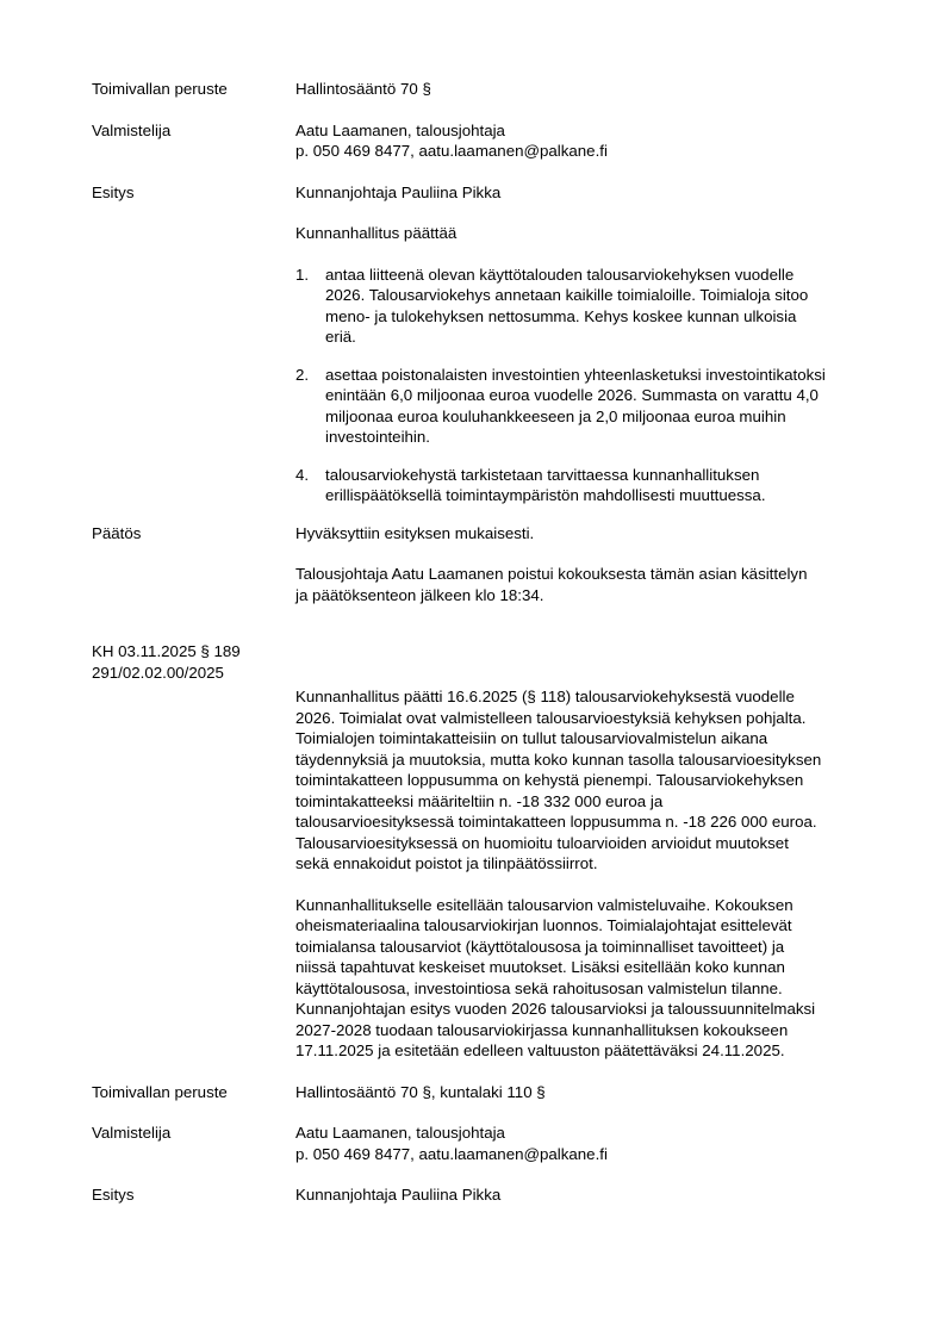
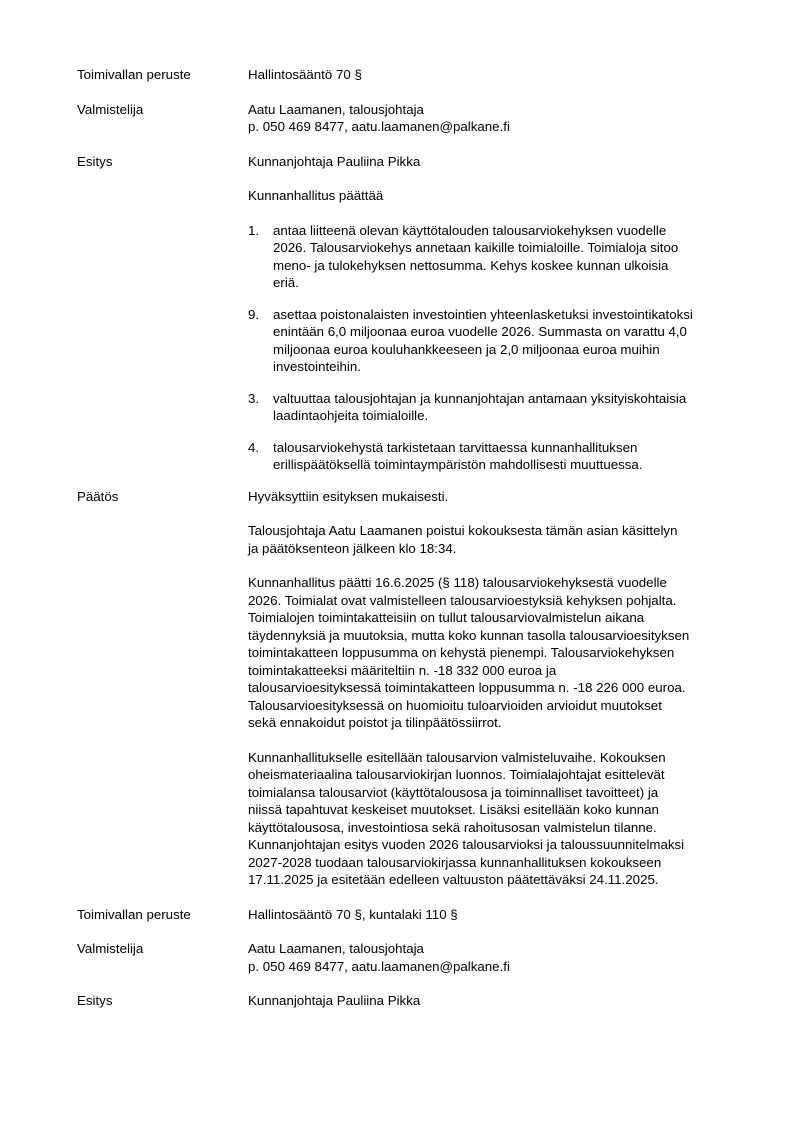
  Toimivallan peruste
  Hallintosääntö 70 §
  Valmistelija
  Aatu Laamanen, talousjohtaja
  p. 050 469 8477, aatu.laamanen@palkane.fi
  Esitys
  Kunnanjohtaja Pauliina Pikka
  Kunnanhallitus päättää
  1.
  antaa liitteenä olevan käyttötalouden talousarviokehyksen vuodelle
  2026. Talousarviokehys annetaan kaikille toimialoille. Toimialoja sitoo
  meno- ja tulokehyksen nettosumma. Kehys koskee kunnan ulkoisia
  eriä.
- 2.
+ 9.
  asettaa poistonalaisten investointien yhteenlasketuksi investointikatoksi
  enintään 6,0 miljoonaa euroa vuodelle 2026. Summasta on varattu 4,0
  miljoonaa euroa kouluhankkeeseen ja 2,0 miljoonaa euroa muihin
  investointeihin.
+ 3.
+ valtuuttaa talousjohtajan ja kunnanjohtajan antamaan yksityiskohtaisia
+ laadintaohjeita toimialoille.
  4.
  talousarviokehystä tarkistetaan tarvittaessa kunnanhallituksen
  erillispäätöksellä toimintaympäristön mahdollisesti muuttuessa.
  Päätös
  Hyväksyttiin esityksen mukaisesti.
  Talousjohtaja Aatu Laamanen poistui kokouksesta tämän asian käsittelyn
  ja päätöksenteon jälkeen klo 18:34.
- KH 03.11.2025 § 189
- 291/02.02.00/2025
  Kunnanhallitus päätti 16.6.2025 (§ 118) talousarviokehyksestä vuodelle
  2026. Toimialat ovat valmistelleen talousarvioestyksiä kehyksen pohjalta.
  Toimialojen toimintakatteisiin on tullut talousarviovalmistelun aikana
  täydennyksiä ja muutoksia, mutta koko kunnan tasolla talousarvioesityksen
  toimintakatteen loppusumma on kehystä pienempi. Talousarviokehyksen
  toimintakatteeksi määriteltiin n. -18 332 000 euroa ja
  talousarvioesityksessä toimintakatteen loppusumma n. -18 226 000 euroa.
  Talousarvioesityksessä on huomioitu tuloarvioiden arvioidut muutokset
  sekä ennakoidut poistot ja tilinpäätössiirrot.
  Kunnanhallitukselle esitellään talousarvion valmisteluvaihe. Kokouksen
  oheismateriaalina talousarviokirjan luonnos. Toimialajohtajat esittelevät
  toimialansa talousarviot (käyttötalousosa ja toiminnalliset tavoitteet) ja
  niissä tapahtuvat keskeiset muutokset. Lisäksi esitellään koko kunnan
  käyttötalousosa, investointiosa sekä rahoitusosan valmistelun tilanne.
  Kunnanjohtajan esitys vuoden 2026 talousarvioksi ja taloussuunnitelmaksi
  2027-2028 tuodaan talousarviokirjassa kunnanhallituksen kokoukseen
  17.11.2025 ja esitetään edelleen valtuuston päätettäväksi 24.11.2025.
  Toimivallan peruste
  Hallintosääntö 70 §, kuntalaki 110 §
  Valmistelija
  Aatu Laamanen, talousjohtaja
  p. 050 469 8477, aatu.laamanen@palkane.fi
  Esitys
  Kunnanjohtaja Pauliina Pikka
